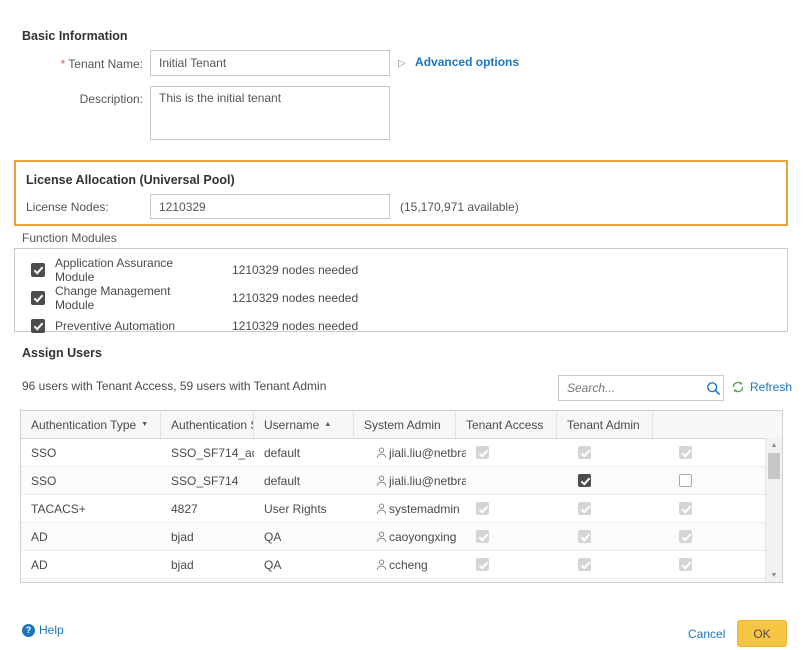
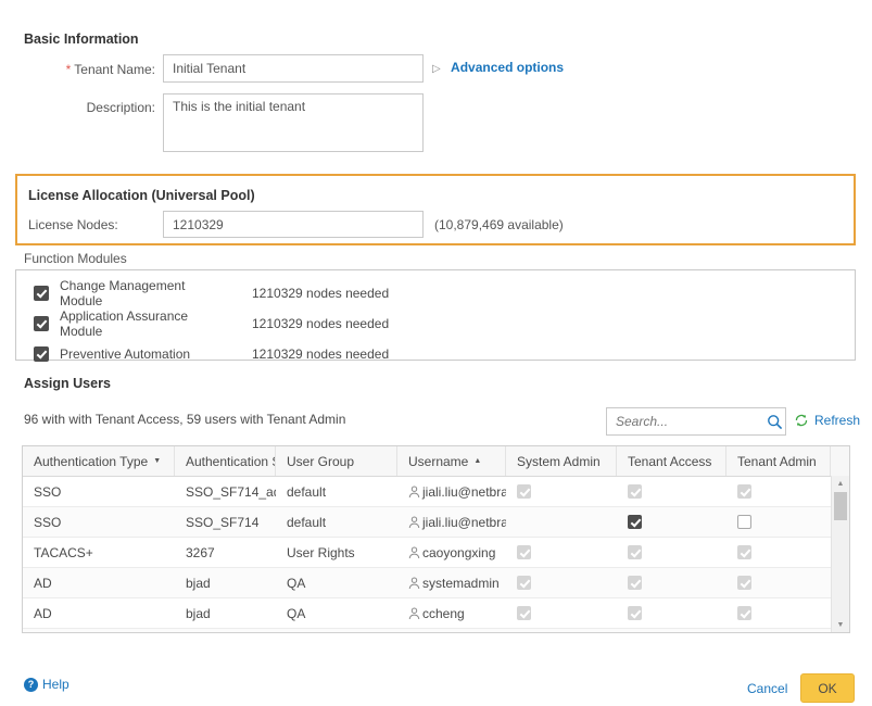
  Basic Information
  * Tenant Name:
  Initial Tenant
  ▷ Advanced options
  Description:
  This is the initial tenant
  License Allocation (Universal Pool)
  License Nodes:
  1210329
- (15,170,971 available)
+ (10,879,469 available)
  Function Modules
- Application Assurance Module
+ Change Management Module
  1210329 nodes needed
- Change Management Module
+ Application Assurance Module
  1210329 nodes needed
  Preventive Automation
  1210329 nodes needed
  Assign Users
- 96 users with Tenant Access, 59 users with Tenant Admin
+ 96 with with Tenant Access, 59 users with Tenant Admin
  Search...
  Refresh
  Authentication Type
  Authentication
+ User Group
  Username
  System Admin
  Tenant Access
  Tenant Admin
  SSO
  SSO_SF714_a
  default
  jiali.liu@netbra
  SSO
  SSO_SF714
  default
  jiali.liu@netbra
  TACACS+
- 4827
+ 3267
  User Rights
- systemadmin
+ caoyongxing
  AD
  bjad
  QA
- caoyongxing
+ systemadmin
  AD
  bjad
  QA
  ccheng
  ?
  Help
  Cancel
  OK
